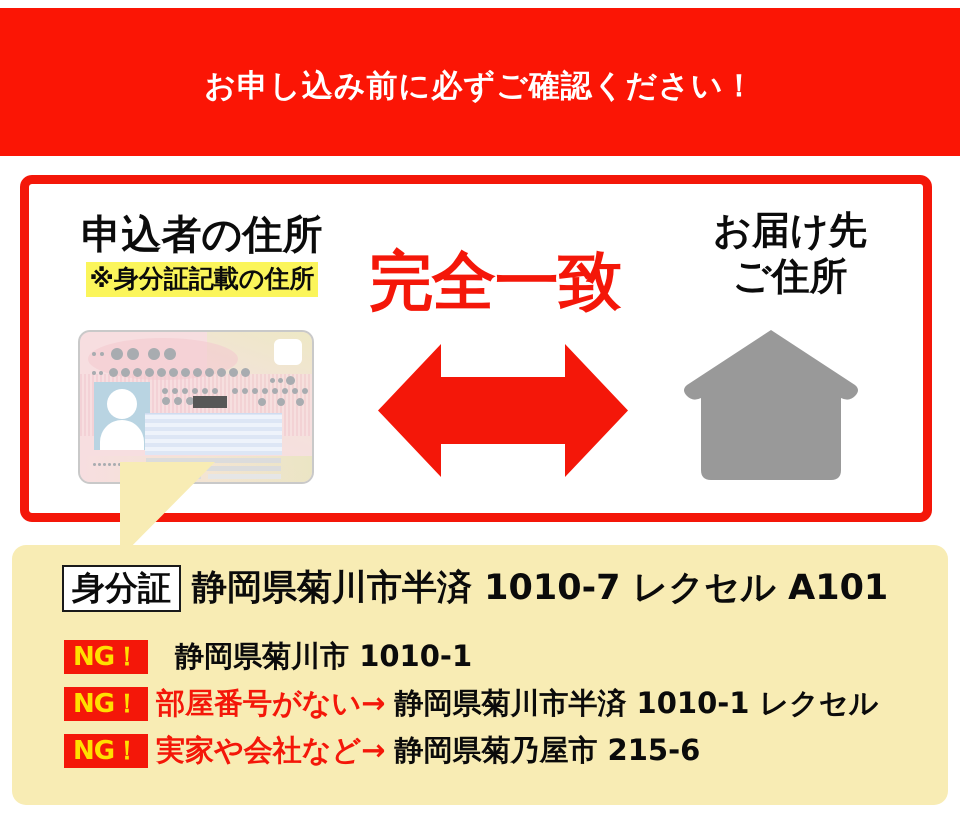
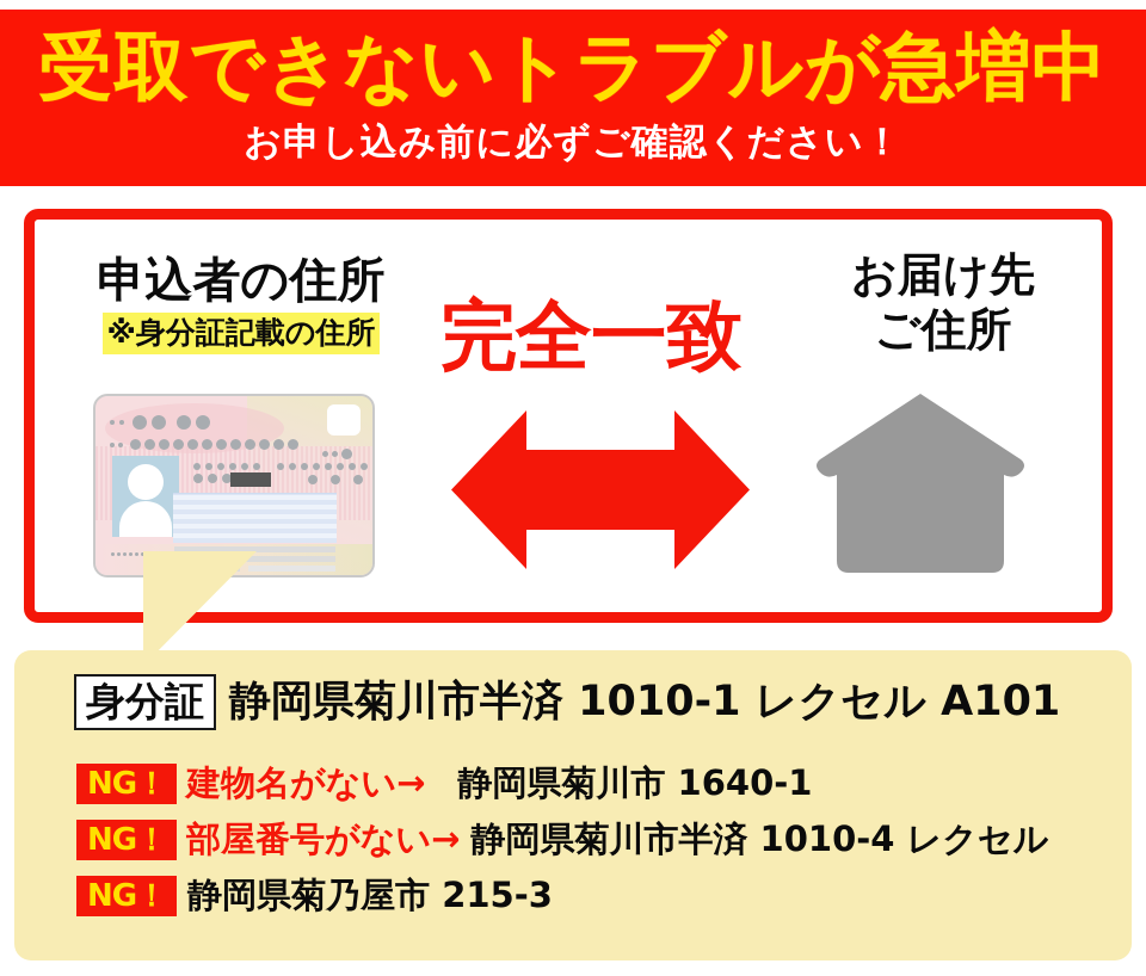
+ 受取できないトラブルが急増中
  お申し込み前に必ずご確認ください！
  申込者の住所
  ※身分証記載の住所
  完全一致
  お届け先
  ご住所
  身分証
- 静岡県菊川市半済 1010-7 レクセル A101
+ 静岡県菊川市半済 1010-1 レクセル A101
  NG！
+ 建物名がない→
- 静岡県菊川市 1010-1
+ 静岡県菊川市 1640-1
  NG！
  部屋番号がない→
- 静岡県菊川市半済 1010-1 レクセル
+ 静岡県菊川市半済 1010-4 レクセル
  NG！
- 実家や会社など→
- 静岡県菊乃屋市 215-6
+ 静岡県菊乃屋市 215-3
